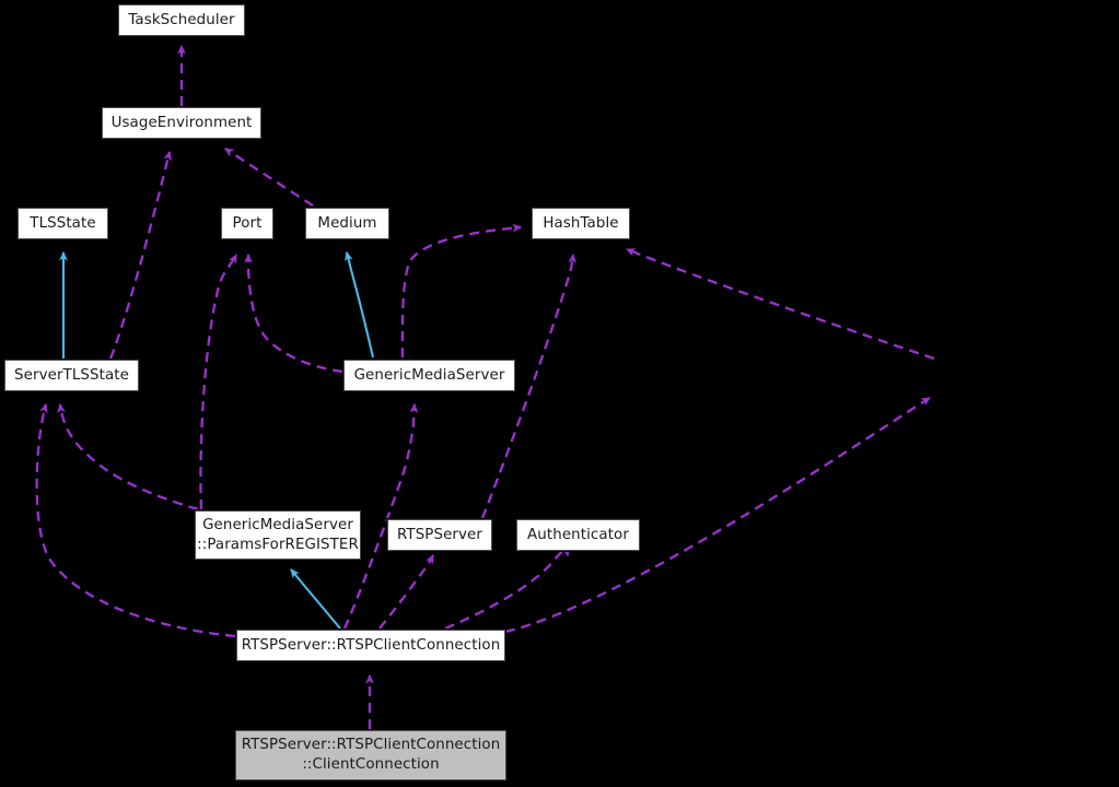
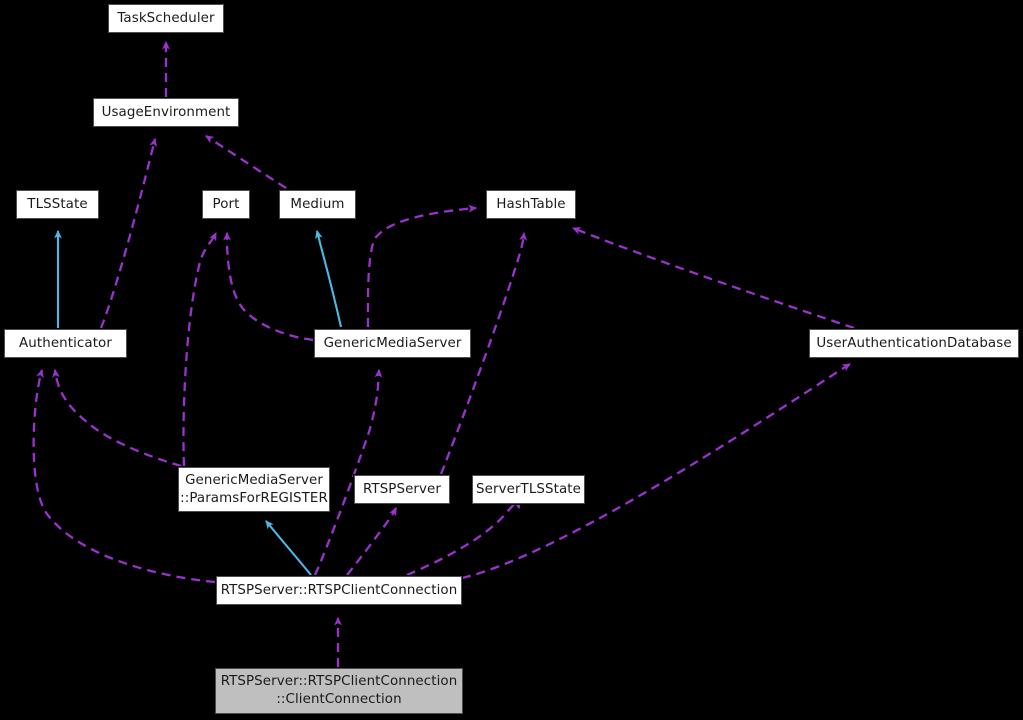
  TaskScheduler
  UsageEnvironment
  TLSState
  Port
  Medium
  HashTable
- ServerTLSState
+ Authenticator
  GenericMediaServer
+ UserAuthenticationDatabase
  GenericMediaServer
  ::ParamsForREGISTER
  RTSPServer
- Authenticator
+ ServerTLSState
  RTSPServer::RTSPClientConnection
  RTSPServer::RTSPClientConnection
  ::ClientConnection
